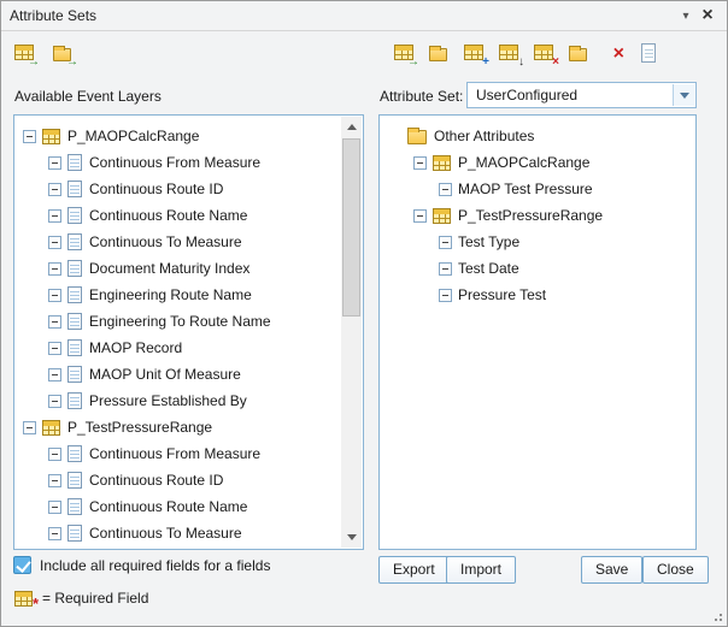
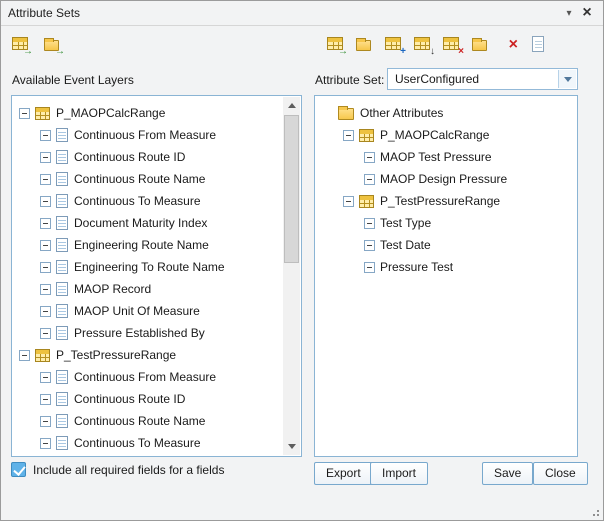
  Attribute Sets
  →
  →
  →
  +
  ↓
  ×
  ×
  Available Event Layers
  Attribute Set:
  UserConfigured
  P_MAOPCalcRange
  Continuous From Measure
  Continuous Route ID
  Continuous Route Name
  Continuous To Measure
  Document Maturity Index
  Engineering Route Name
  Engineering To Route Name
  MAOP Record
  MAOP Unit Of Measure
  Pressure Established By
  P_TestPressureRange
  Continuous From Measure
  Continuous Route ID
  Continuous Route Name
  Continuous To Measure
  Other Attributes
  P_MAOPCalcRange
  MAOP Test Pressure
+ MAOP Design Pressure
  P_TestPressureRange
  Test Type
  Test Date
  Pressure Test
  Include all required fields for a fields
- = Required Field
  Export
  Import
  Save
  Close
